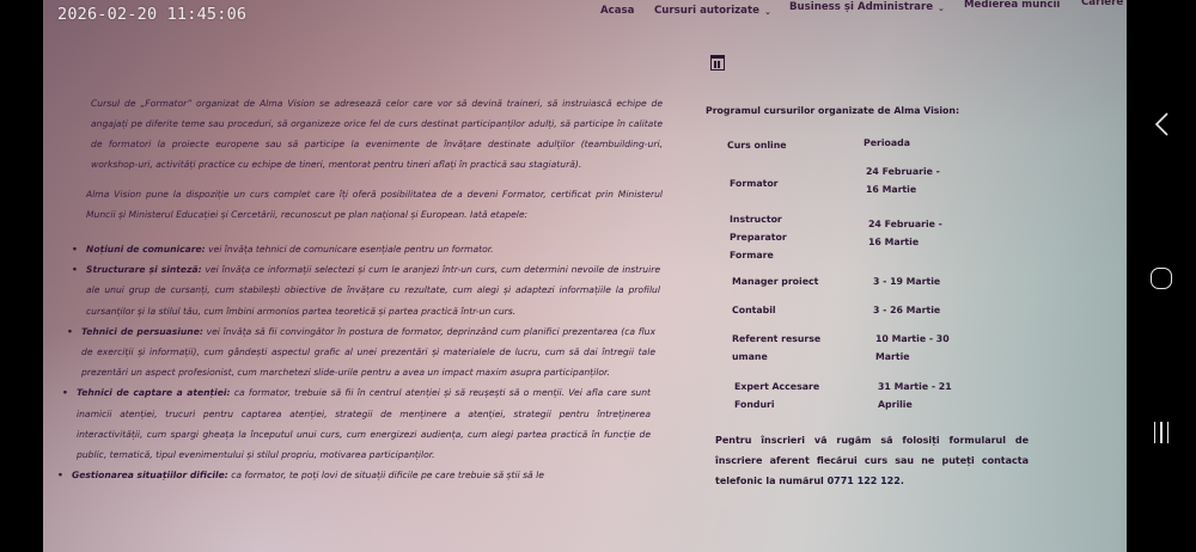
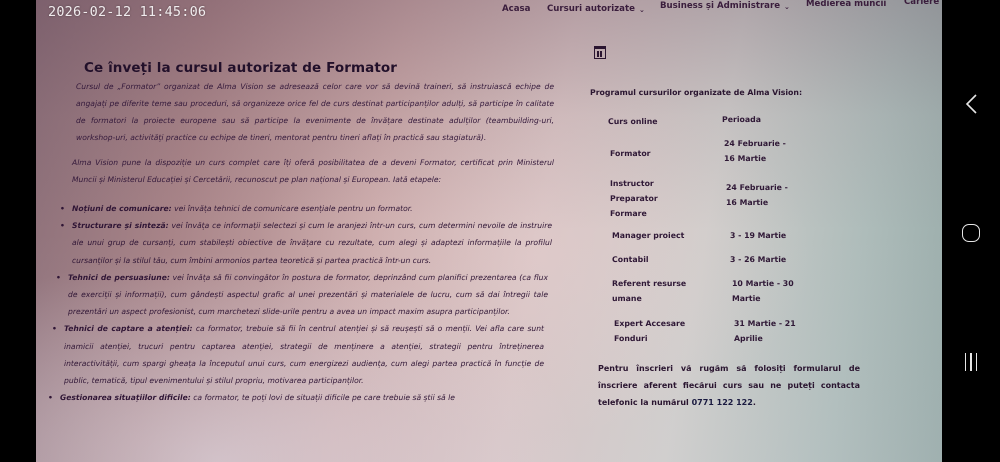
- 2026-02-20 11:45:06
+ 2026-02-12 11:45:06
  Acasa
  Cursuri autorizate
  ⌄
  Business și Administrare
  ⌄
  Medierea muncii
  Cariere
+ Ce înveți la cursul autorizat de Formator
  Cursul de „Formator” organizat de Alma Vision se adresează celor care vor să devină traineri, să instruiască echipe de angajați pe diferite teme sau proceduri, să organizeze orice fel de curs destinat participanților adulți, să participe în calitate de formatori la proiecte europene sau să participe la evenimente de învățare destinate adulților (teambuilding-uri, workshop-uri, activități practice cu echipe de tineri, mentorat pentru tineri aflați în practică sau stagiatură).
  Alma Vision pune la dispoziție un curs complet care îți oferă posibilitatea de a deveni Formator, certificat prin Ministerul Muncii și Ministerul Educației și Cercetării, recunoscut pe plan național și European. Iată etapele:
  •
  Noțiuni de comunicare: vei învăța tehnici de comunicare esențiale pentru un formator.
  •
  Structurare și sinteză: vei învăța ce informații selectezi și cum le aranjezi într-un curs, cum determini nevoile de instruire ale unui grup de cursanți, cum stabilești obiective de învățare cu rezultate, cum alegi și adaptezi informațiile la profilul cursanților și la stilul tău, cum îmbini armonios partea teoretică și partea practică într-un curs.
  •
  Tehnici de persuasiune: vei învăța să fii convingător în postura de formator, deprinzând cum planifici prezentarea (ca flux de exerciții și informații), cum gândești aspectul grafic al unei prezentări și materialele de lucru, cum să dai întregii tale prezentări un aspect profesionist, cum marchetezi slide-urile pentru a avea un impact maxim asupra participanților.
  •
  Tehnici de captare a atenției: ca formator, trebuie să fii în centrul atenției și să reușești să o menții. Vei afla care sunt inamicii atenției, trucuri pentru captarea atenției, strategii de menținere a atenției, strategii pentru întreținerea interactivității, cum spargi gheața la începutul unui curs, cum energizezi audiența, cum alegi partea practică în funcție de public, tematică, tipul evenimentului și stilul propriu, motivarea participanților.
  •
  Gestionarea situațiilor dificile: ca formator, te poți lovi de situații dificile pe care trebuie să știi să le
  Programul cursurilor organizate de Alma Vision:
  Curs online
  Perioada
  Formator
  24 Februarie -
  16 Martie
  Instructor
  Preparator
  Formare
  24 Februarie -
  16 Martie
  Manager proiect
  3 - 19 Martie
  Contabil
  3 - 26 Martie
  Referent resurse
  umane
  10 Martie - 30
  Martie
  Expert Accesare
  Fonduri
  31 Martie - 21
  Aprilie
  Pentru înscrieri vă rugăm să folosiți formularul de înscriere aferent fiecărui curs sau ne puteți contacta telefonic la numărul 0771 122 122.
